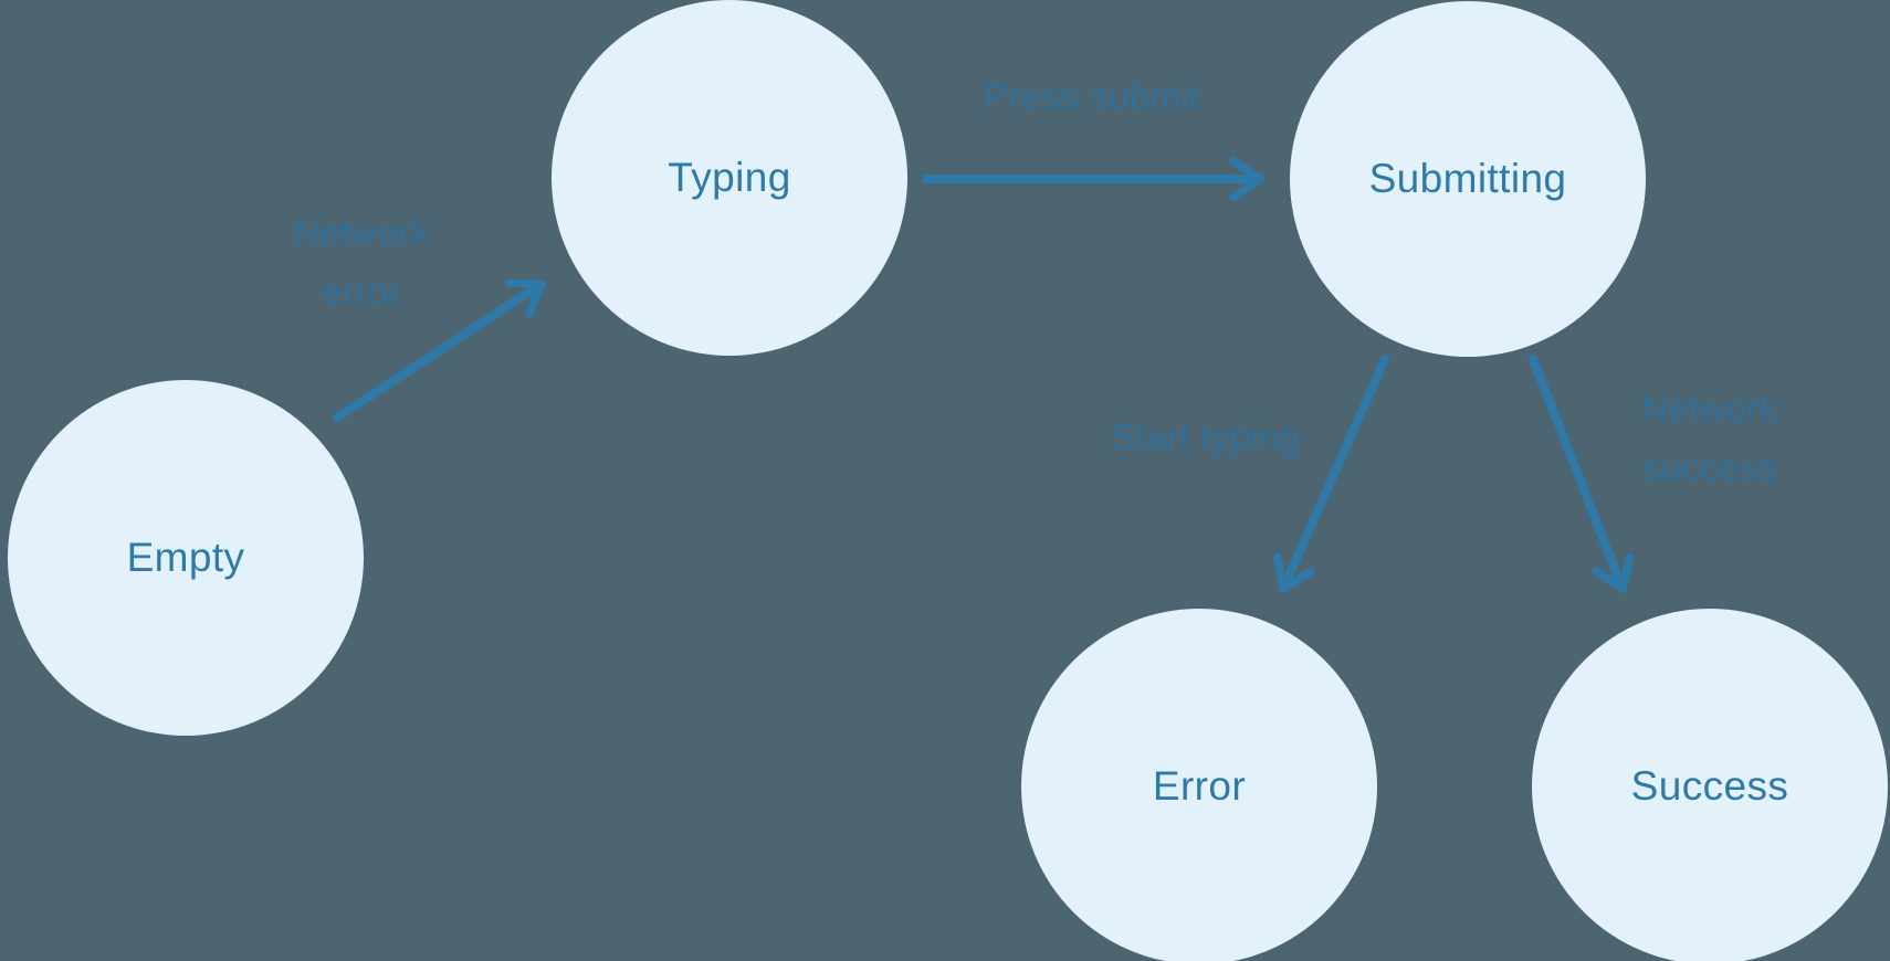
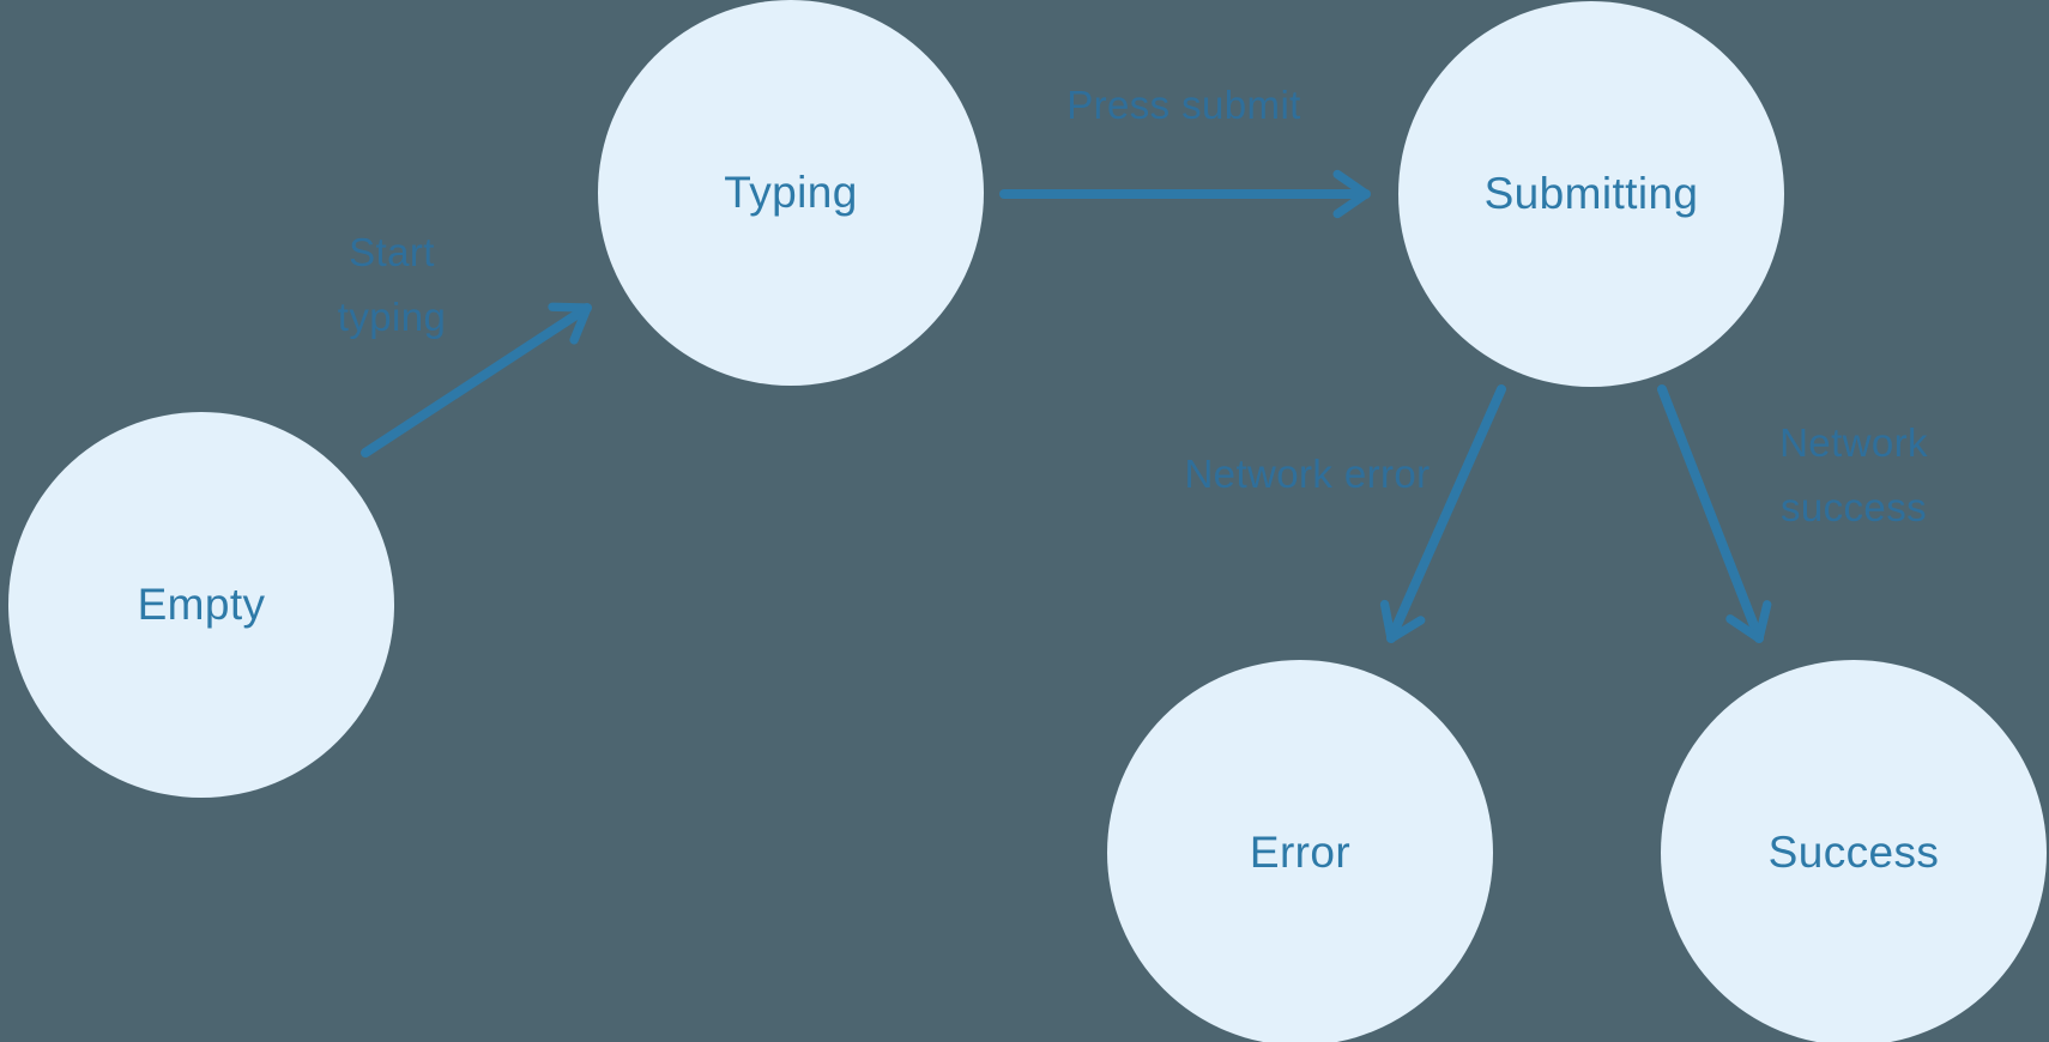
  Empty
  Typing
  Submitting
  Error
  Success
- Network error
+ Start typing
  Press submit
- Start typing
+ Network error
  Network success
